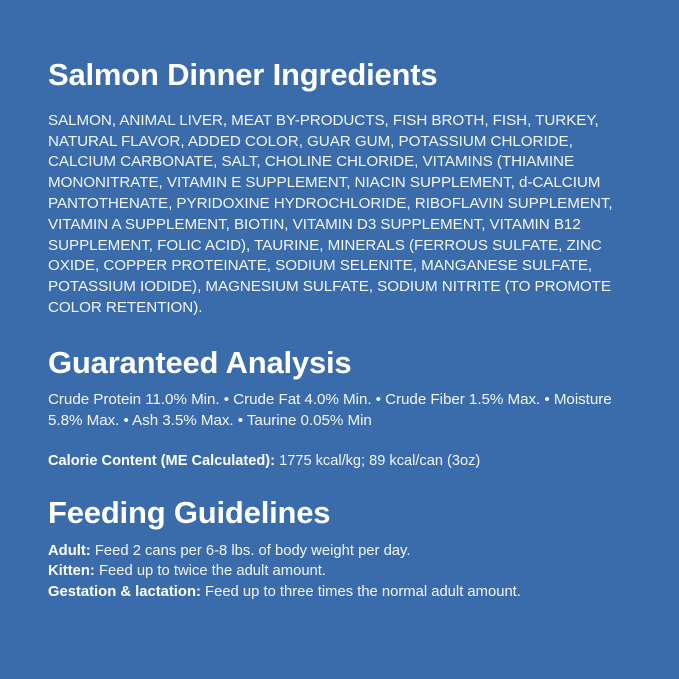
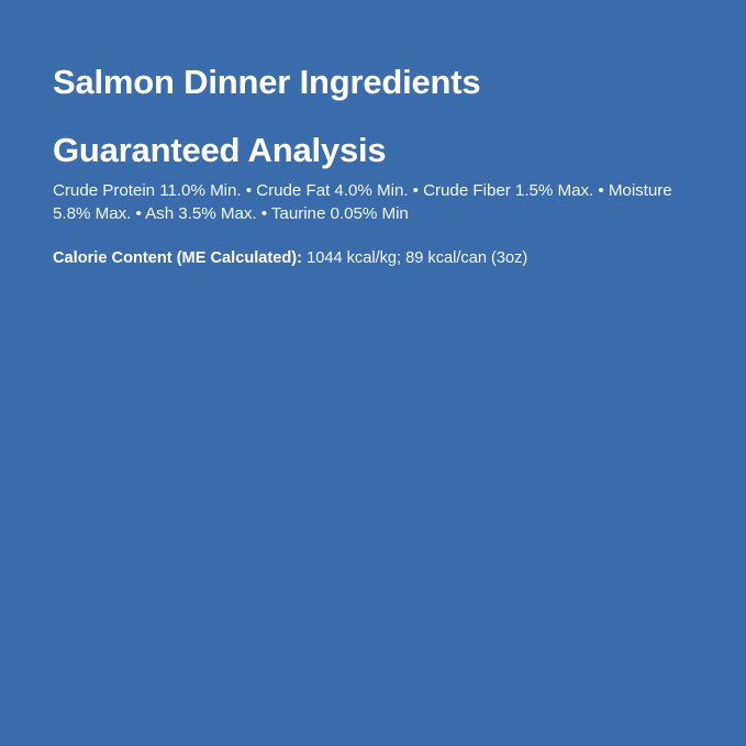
  Salmon Dinner Ingredients
- SALMON, ANIMAL LIVER, MEAT BY-PRODUCTS, FISH BROTH, FISH, TURKEY, NATURAL FLAVOR, ADDED COLOR, GUAR GUM, POTASSIUM CHLORIDE, CALCIUM CARBONATE, SALT, CHOLINE CHLORIDE, VITAMINS (THIAMINE MONONITRATE, VITAMIN E SUPPLEMENT, NIACIN SUPPLEMENT, d-CALCIUM PANTOTHENATE, PYRIDOXINE HYDROCHLORIDE, RIBOFLAVIN SUPPLEMENT, VITAMIN A SUPPLEMENT, BIOTIN, VITAMIN D3 SUPPLEMENT, VITAMIN B12 SUPPLEMENT, FOLIC ACID), TAURINE, MINERALS (FERROUS SULFATE, ZINC OXIDE, COPPER PROTEINATE, SODIUM SELENITE, MANGANESE SULFATE, POTASSIUM IODIDE), MAGNESIUM SULFATE, SODIUM NITRITE (TO PROMOTE COLOR RETENTION).
  Guaranteed Analysis
  Crude Protein 11.0% Min. • Crude Fat 4.0% Min. • Crude Fiber 1.5% Max. • Moisture 5.8% Max. • Ash 3.5% Max. • Taurine 0.05% Min
- Calorie Content (ME Calculated): 1775 kcal/kg; 89 kcal/can (3oz)
+ Calorie Content (ME Calculated): 1044 kcal/kg; 89 kcal/can (3oz)
- Feeding Guidelines
- Adult: Feed 2 cans per 6-8 lbs. of body weight per day.
- Kitten: Feed up to twice the adult amount.
- Gestation & lactation: Feed up to three times the normal adult amount.
